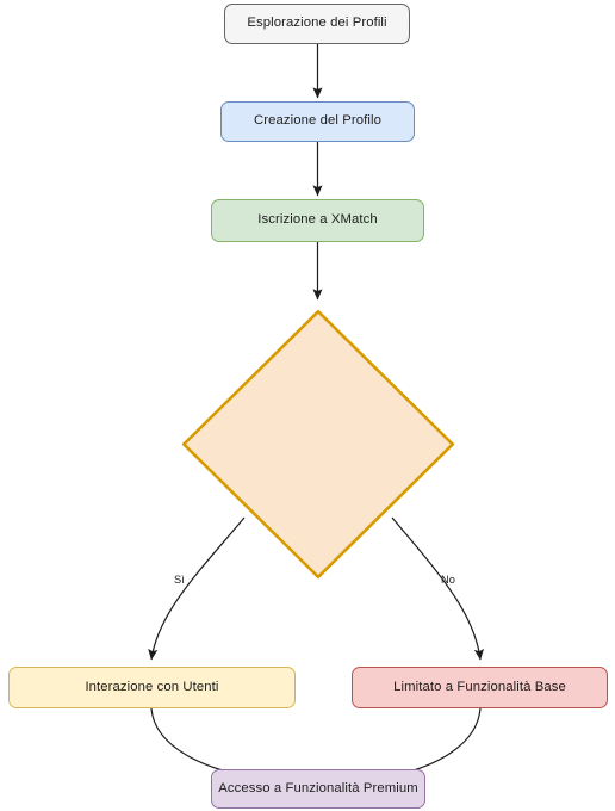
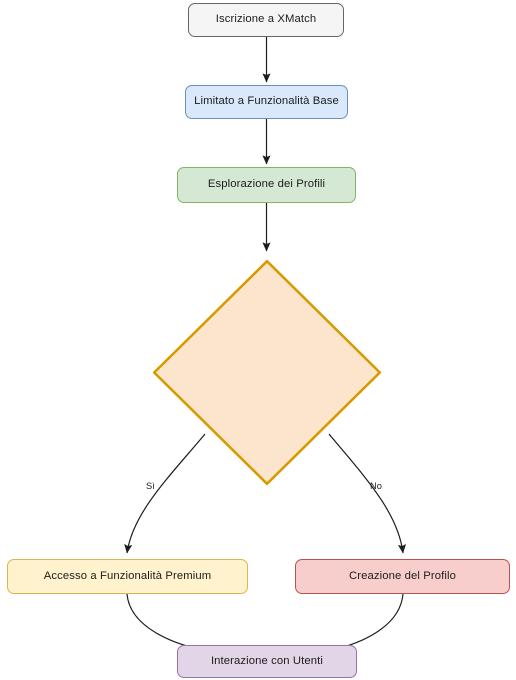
- Esplorazione dei Profili
+ Iscrizione a XMatch
- Creazione del Profilo
+ Limitato a Funzionalità Base
- Iscrizione a XMatch
+ Esplorazione dei Profili
- Interazione con Utenti
+ Accesso a Funzionalità Premium
- Limitato a Funzionalità Base
+ Creazione del Profilo
- Accesso a Funzionalità Premium
+ Interazione con Utenti
  Sì
  No
